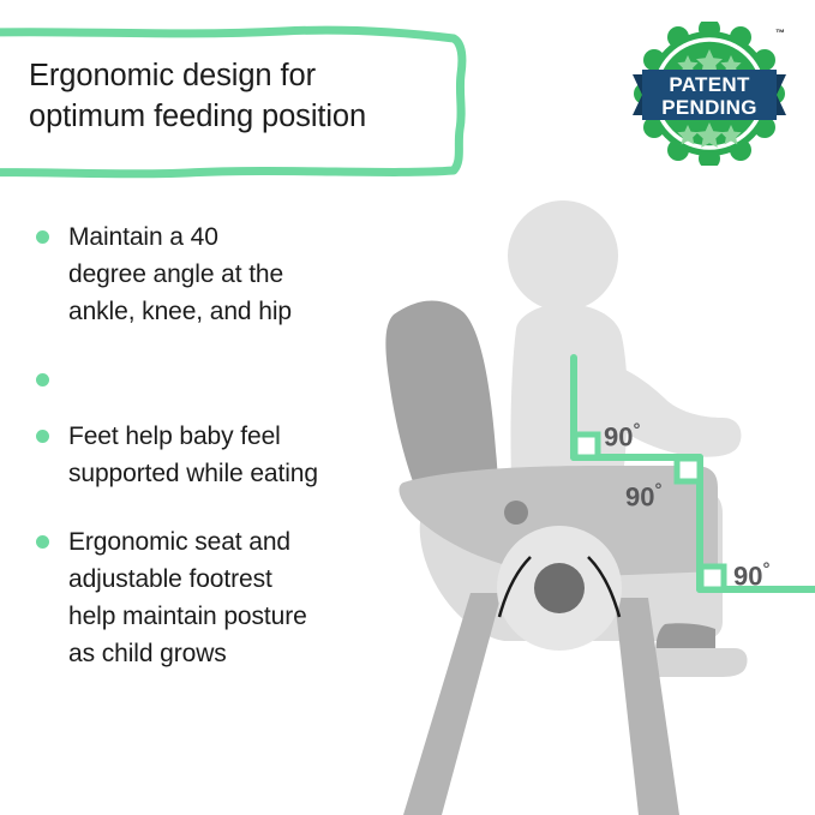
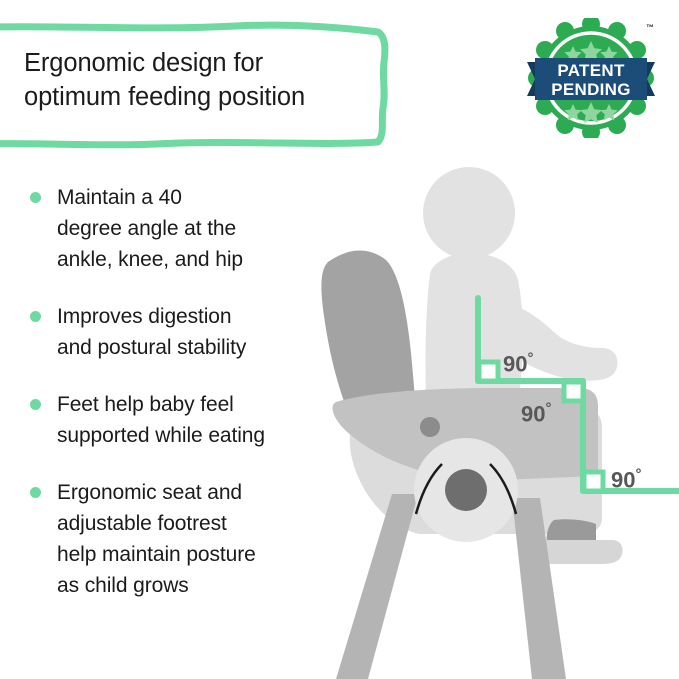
  Ergonomic design for
  optimum feeding position
  Maintain a 40
  degree angle at the
  ankle, knee, and hip
+ Improves digestion
+ and postural stability
  Feet help baby feel
  supported while eating
  Ergonomic seat and
  adjustable footrest
  help maintain posture
  as child grows
  90°
  90°
  90°
  PATENT
  PENDING
  ™
